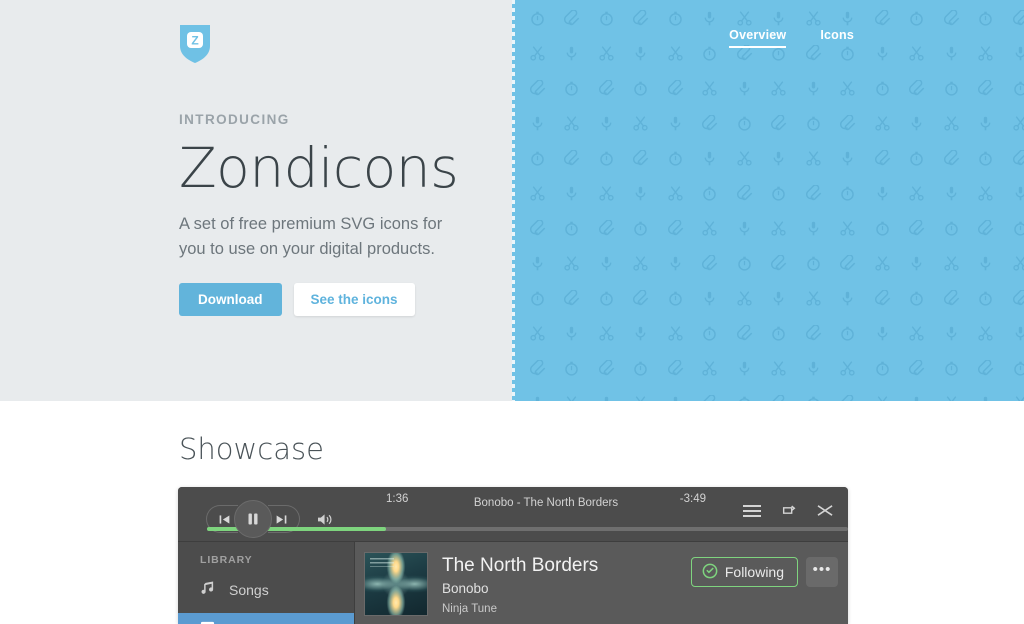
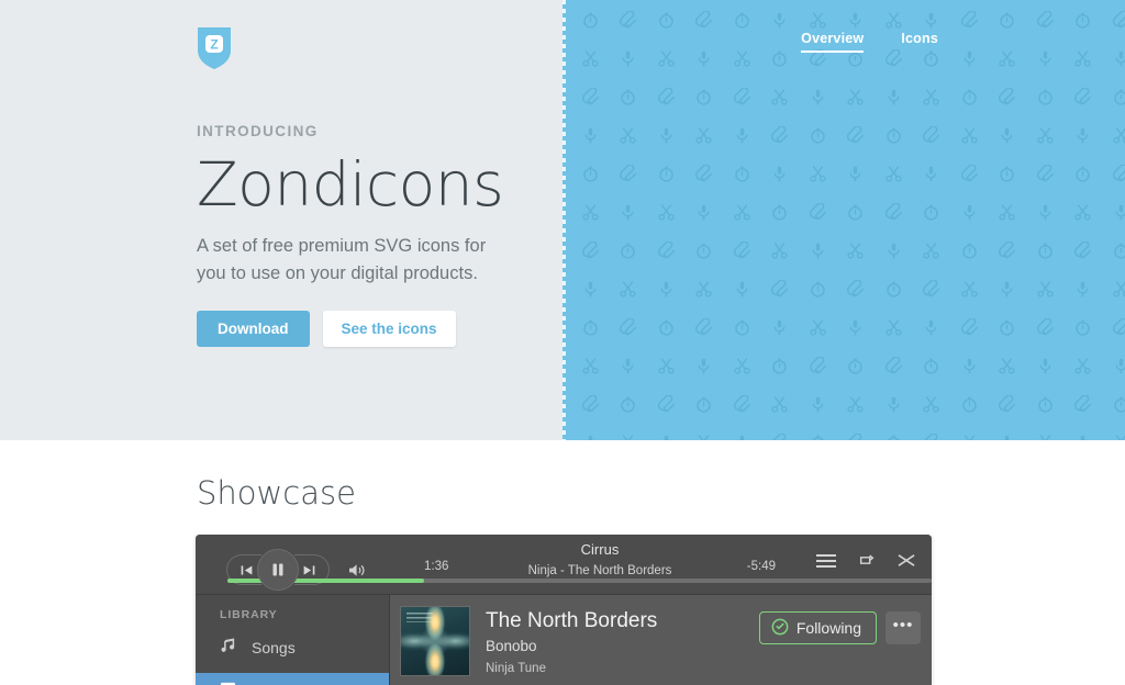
  Z
  INTRODUCING
  Zondicons
  A set of free premium SVG icons for you to use on your digital products.
  Download
  See the icons
  Overview
  Icons
  Showcase
+ Cirrus
  1:36
- Bonobo - The North Borders
+ Ninja - The North Borders
- -3:49
+ -5:49
  LIBRARY
  Songs
  The North Borders
  Bonobo
  Ninja Tune
  Following
  •••
